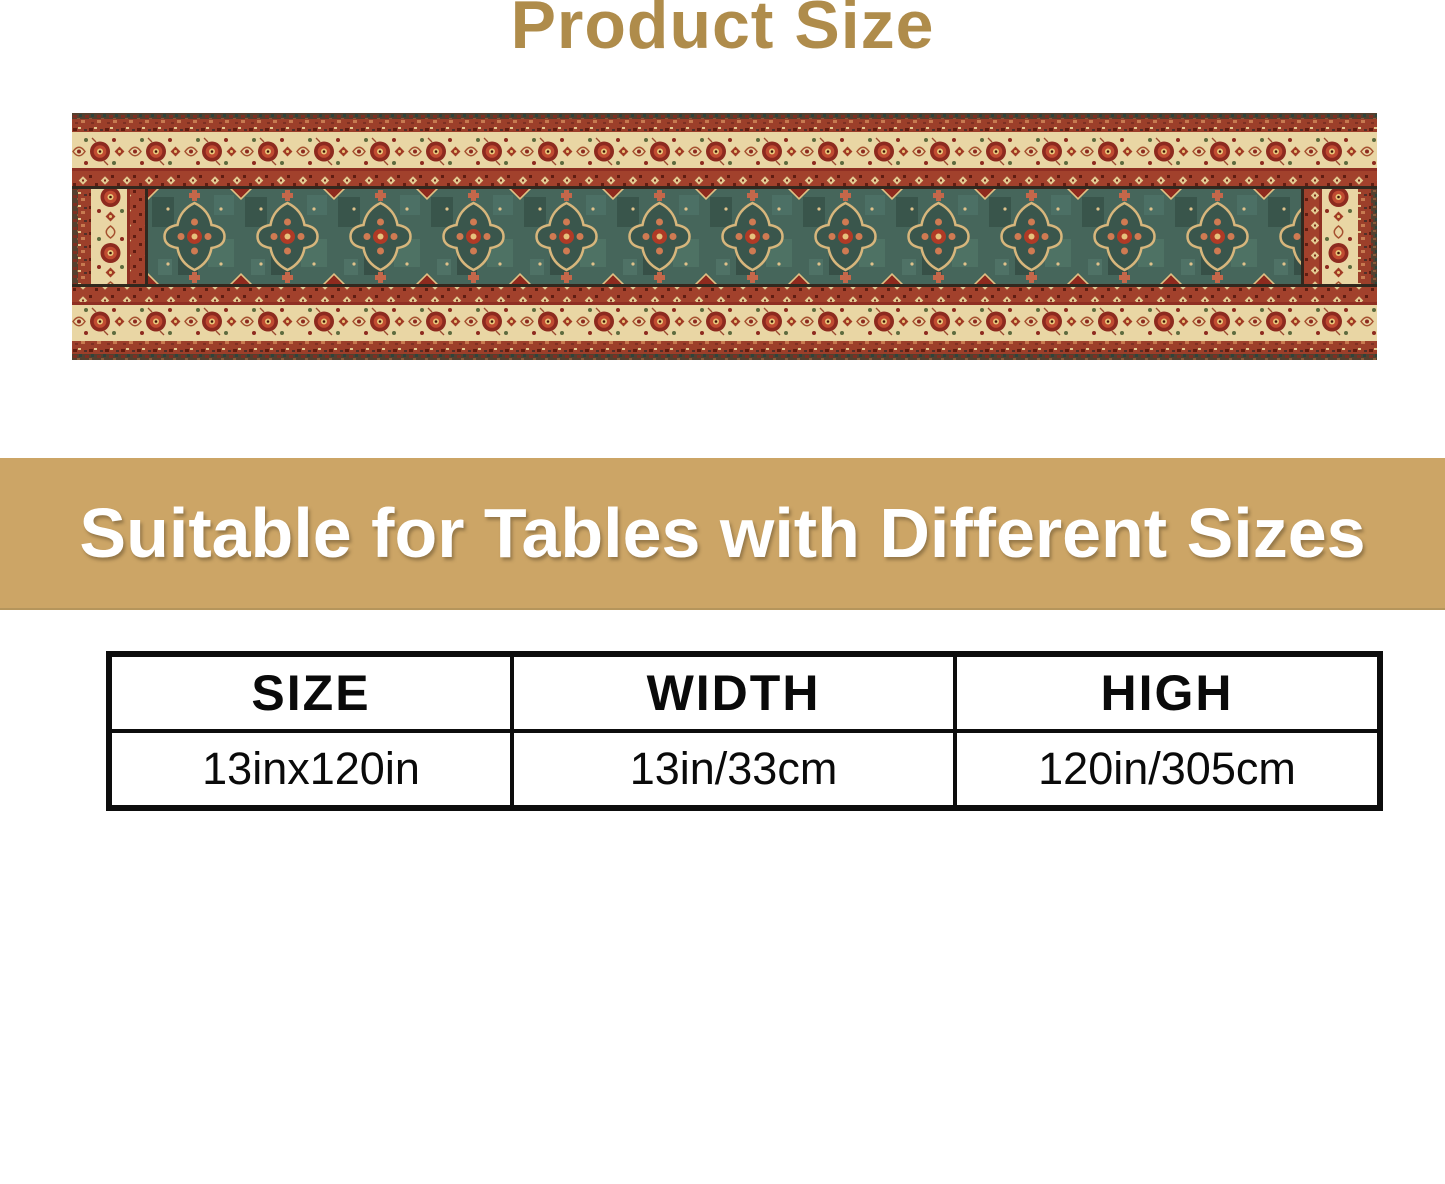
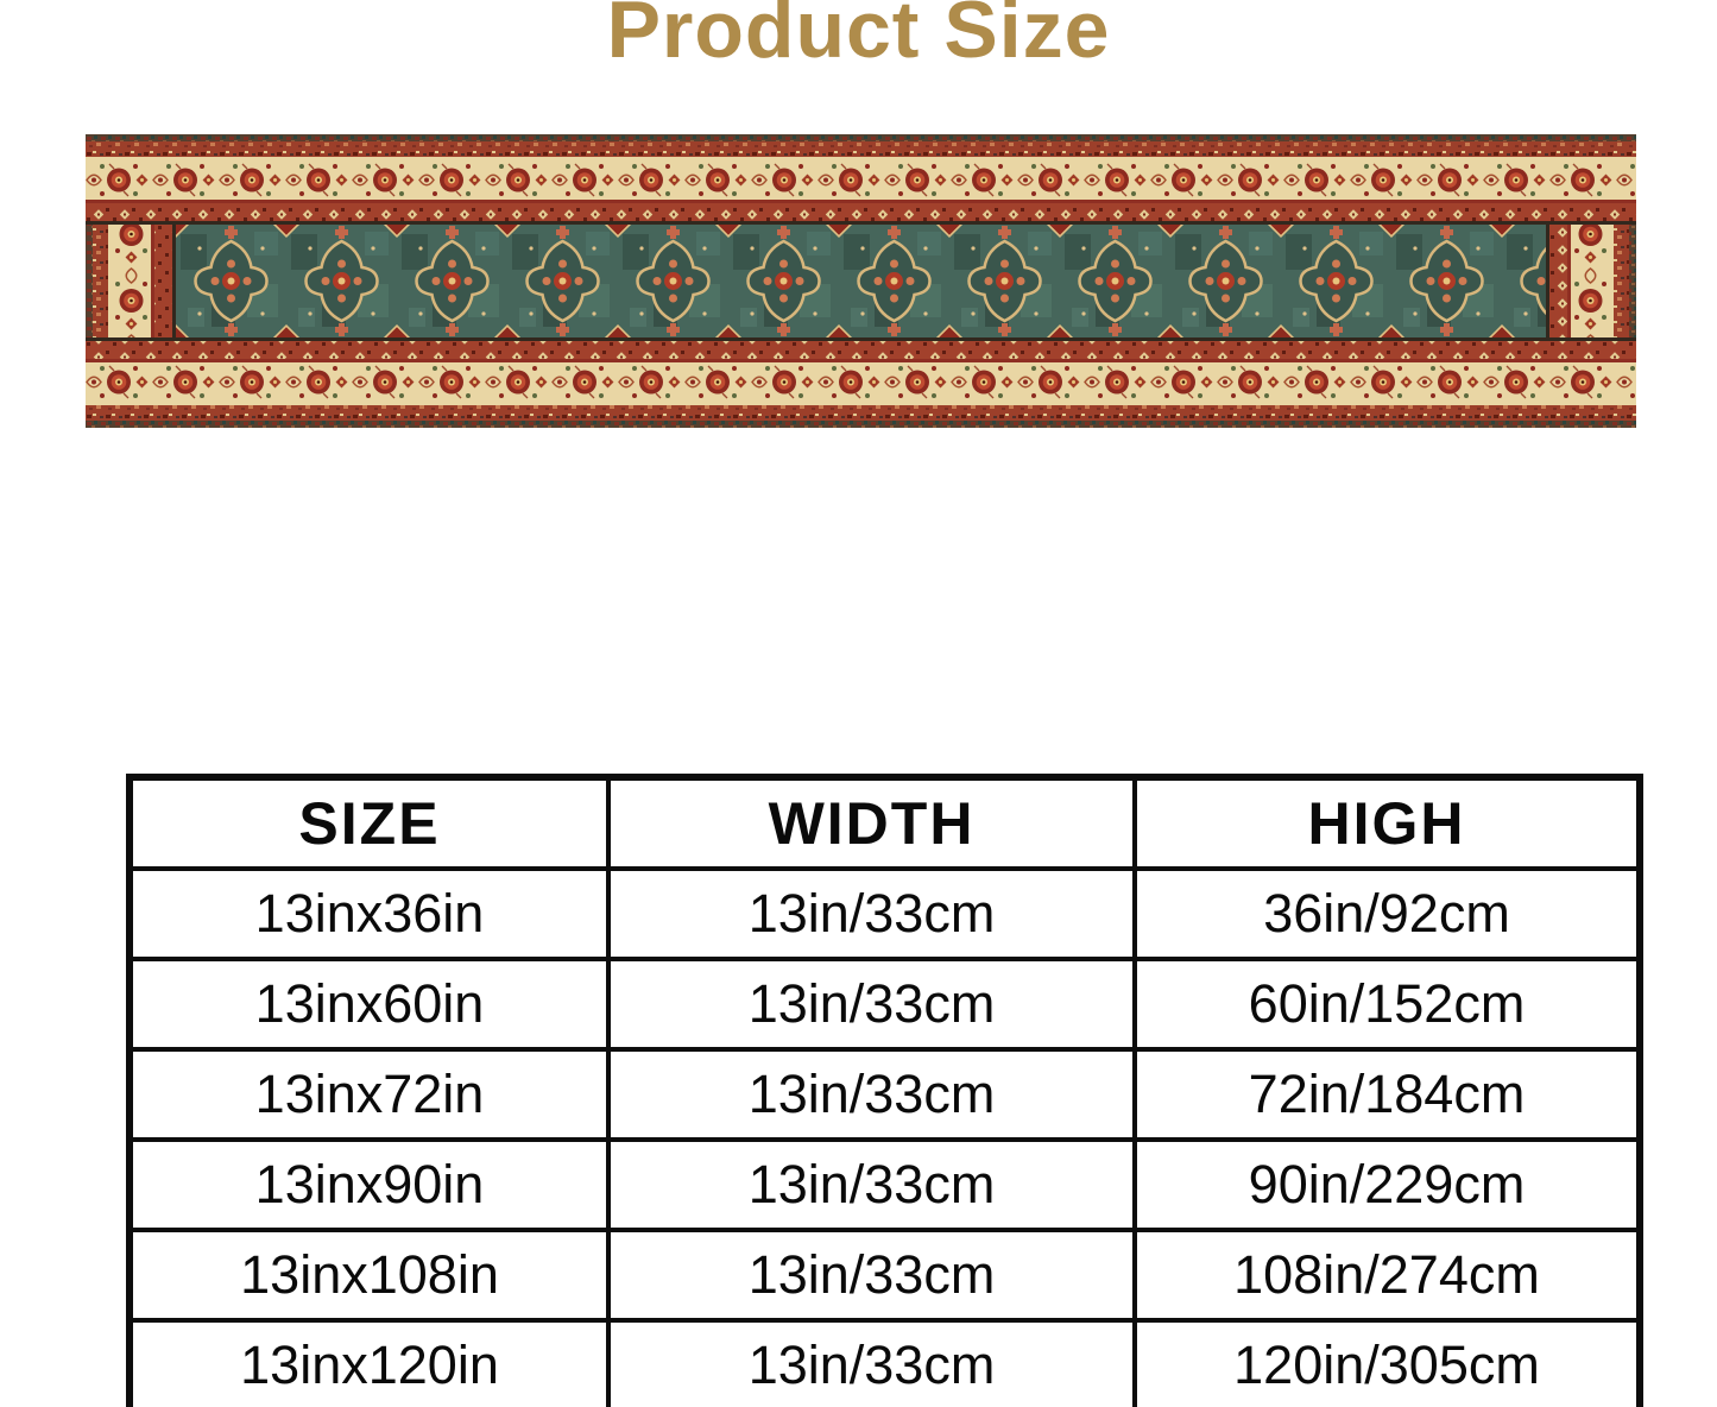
  Product Size
- Suitable for Tables with Different Sizes
  SIZE	WIDTH	HIGH
+ 13inx36in	13in/33cm	36in/92cm
+ 13inx60in	13in/33cm	60in/152cm
+ 13inx72in	13in/33cm	72in/184cm
+ 13inx90in	13in/33cm	90in/229cm
+ 13inx108in	13in/33cm	108in/274cm
  13inx120in	13in/33cm	120in/305cm
